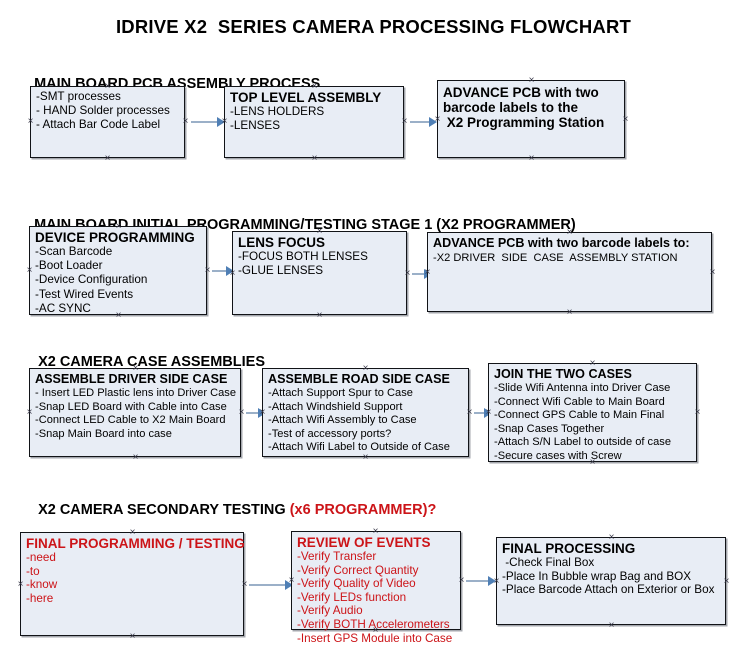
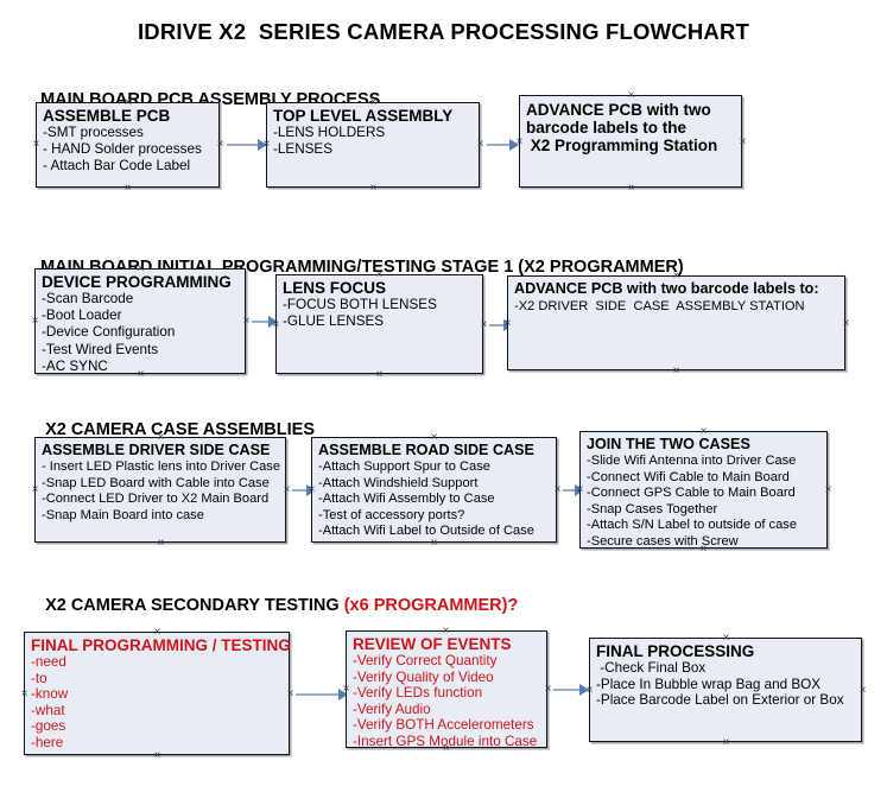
  IDRIVE X2 SERIES CAMERA PROCESSING FLOWCHART
  MAIN BOARD PCB ASSEMBLY PROCESS
+ ASSEMBLE PCB
  -SMT processes
  - HAND Solder processes
  - Attach Bar Code Label
  TOP LEVEL ASSEMBLY
  -LENS HOLDERS
  -LENSES
  ADVANCE PCB with two
  barcode labels to the
  X2 Programming Station
  MAIN BOARD INITIAL PROGRAMMING/TESTING STAGE 1 (X2 PROGRAMMER)
  DEVICE PROGRAMMING
  -Scan Barcode
  -Boot Loader
  -Device Configuration
  -Test Wired Events
  -AC SYNC
  LENS FOCUS
  -FOCUS BOTH LENSES
  -GLUE LENSES
  ADVANCE PCB with two barcode labels to:
  -X2 DRIVER SIDE CASE ASSEMBLY STATION
  X2 CAMERA CASE ASSEMBLIES
  ASSEMBLE DRIVER SIDE CASE
  - Insert LED Plastic lens into Driver Case
  -Snap LED Board with Cable into Case
- -Connect LED Cable to X2 Main Board
+ -Connect LED Driver to X2 Main Board
  -Snap Main Board into case
  ASSEMBLE ROAD SIDE CASE
  -Attach Support Spur to Case
  -Attach Windshield Support
  -Attach Wifi Assembly to Case
  -Test of accessory ports?
  -Attach Wifi Label to Outside of Case
  JOIN THE TWO CASES
  -Slide Wifi Antenna into Driver Case
  -Connect Wifi Cable to Main Board
- -Connect GPS Cable to Main Final
+ -Connect GPS Cable to Main Board
  -Snap Cases Together
  -Attach S/N Label to outside of case
  -Secure cases with Screw
  X2 CAMERA SECONDARY TESTING (x6 PROGRAMMER)?
  FINAL PROGRAMMING / TESTING
  -need
  -to
  -know
+ -what
+ -goes
  -here
  REVIEW OF EVENTS
- -Verify Transfer
  -Verify Correct Quantity
  -Verify Quality of Video
  -Verify LEDs function
  -Verify Audio
  -Verify BOTH Accelerometers
  -Insert GPS Module into Case
  FINAL PROCESSING
  -Check Final Box
  -Place In Bubble wrap Bag and BOX
- -Place Barcode Attach on Exterior or Box
+ -Place Barcode Label on Exterior or Box
